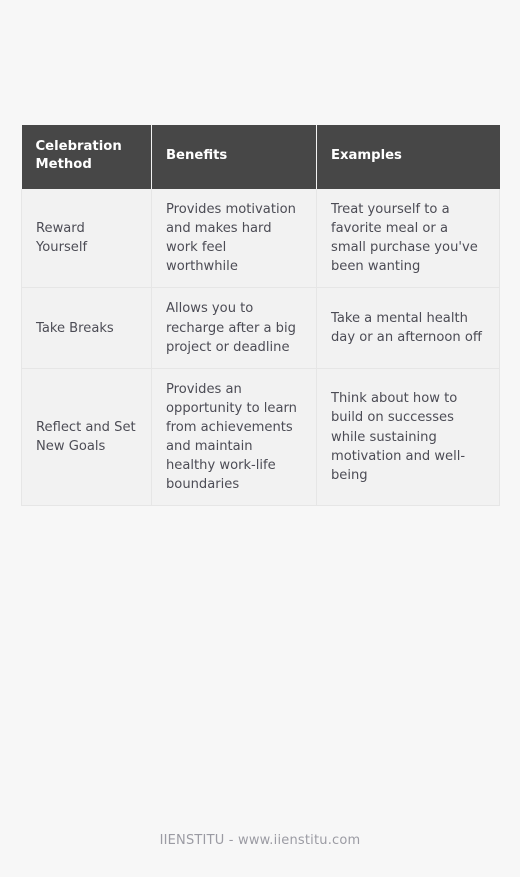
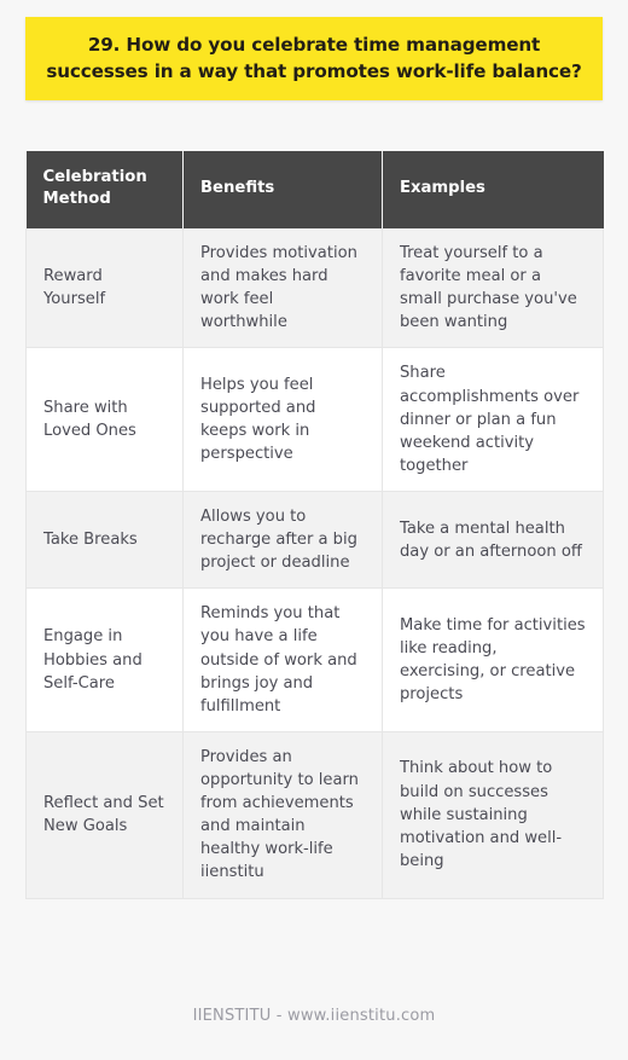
+ 29. How do you celebrate time management successes in a way that promotes work-life balance?
  Celebration Method	Benefits	Examples
  Reward Yourself	Provides motivation and makes hard work feel worthwhile	Treat yourself to a favorite meal or a small purchase you've been wanting
+ Share with Loved Ones	Helps you feel supported and keeps work in perspective	Share accomplishments over dinner or plan a fun weekend activity together
  Take Breaks	Allows you to recharge after a big project or deadline	Take a mental health day or an afternoon off
+ Engage in Hobbies and Self-Care	Reminds you that you have a life outside of work and brings joy and fulfillment	Make time for activities like reading, exercising, or creative projects
- Reflect and Set New Goals	Provides an opportunity to learn from achievements and maintain healthy work-life boundaries	Think about how to build on successes while sustaining motivation and well-being
+ Reflect and Set New Goals	Provides an opportunity to learn from achievements and maintain healthy work-life iienstitu	Think about how to build on successes while sustaining motivation and well-being
  IIENSTITU - www.iienstitu.com
